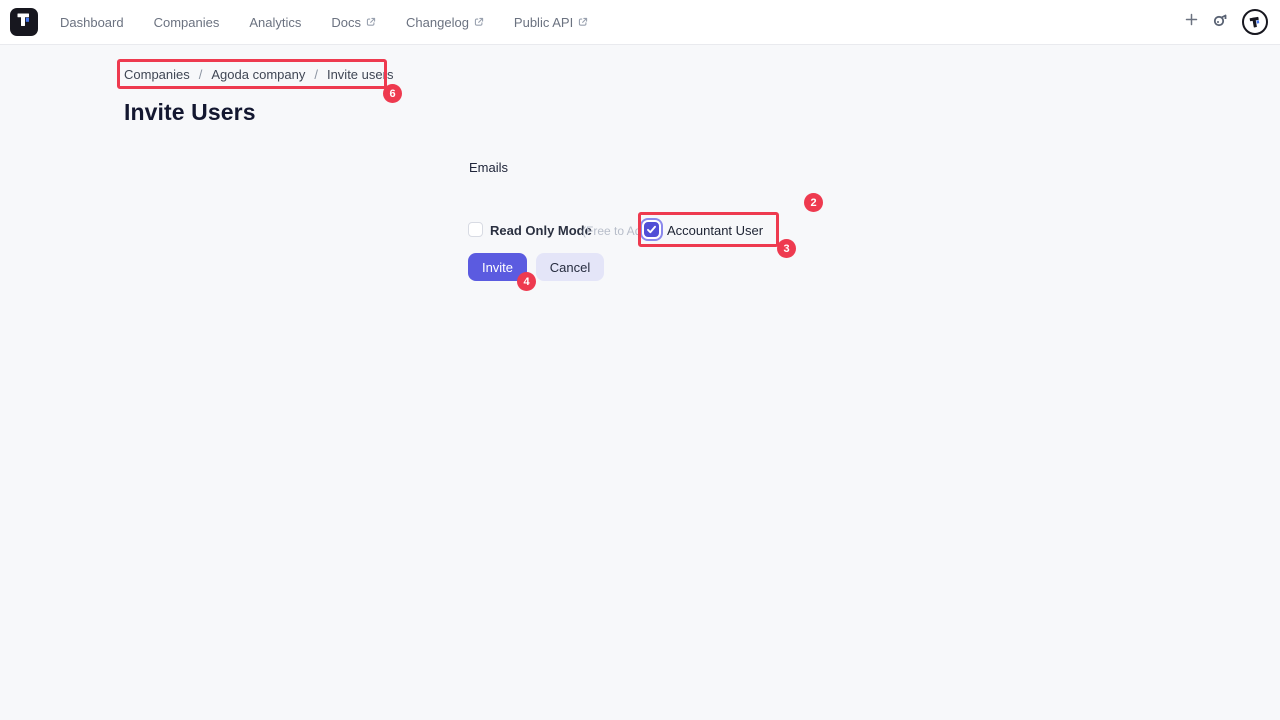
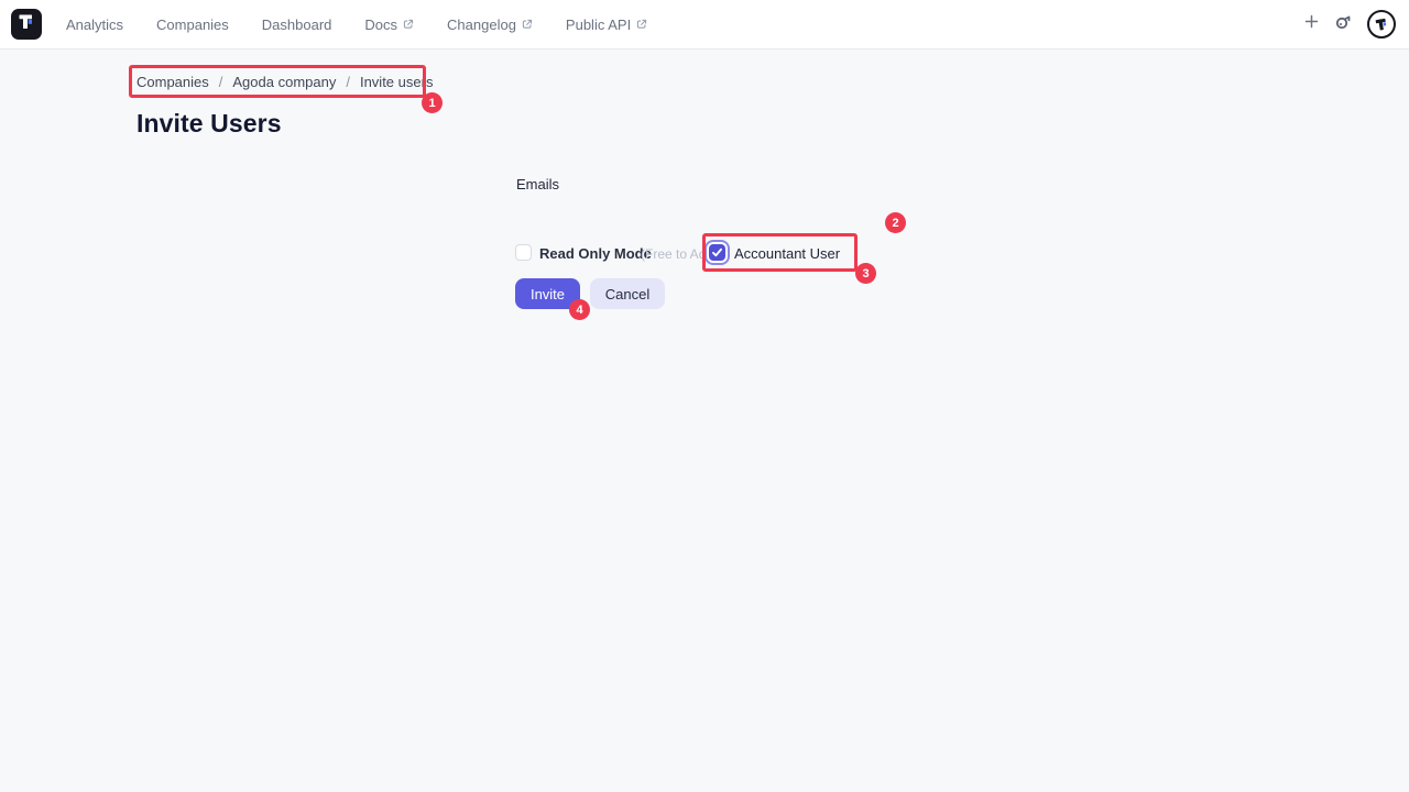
- Dashboard
+ Analytics
  Companies
- Analytics
+ Dashboard
  Docs
  Changelog
  Public API
  Companies
  /
  Agoda company
  /
  Invite users
  Invite Users
  Emails
  Read Only Mode
  (Free to Ad
  Accountant User
  Invite
  Cancel
- 6
+ 1
  2
  3
  4
